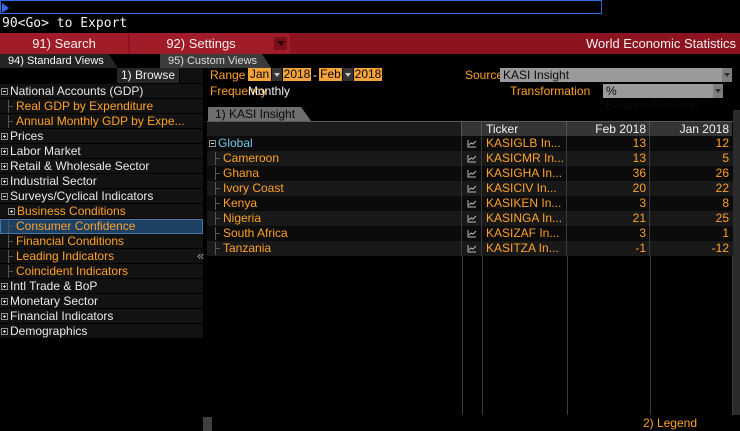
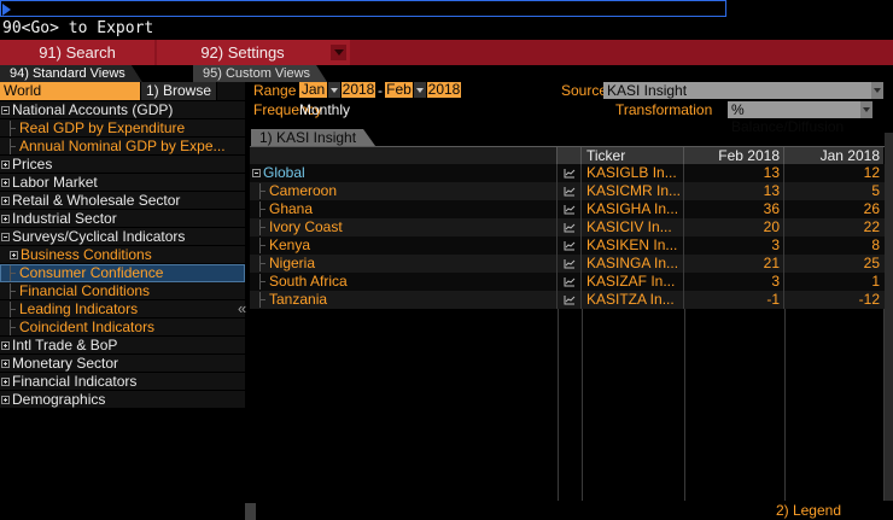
  90<Go> to Export
  91) Search
  92) Settings
- World Economic Statistics
  94) Standard Views
  95) Custom Views
+ World
  1) Browse
  National Accounts (GDP)
  Real GDP by Expenditure
- Annual Monthly GDP by Expe...
+ Annual Nominal GDP by Expe...
  Prices
  Labor Market
  Retail & Wholesale Sector
  Industrial Sector
  Surveys/Cyclical Indicators
  Business Conditions
  Consumer Confidence
  Financial Conditions
  Leading Indicators
  Coincident Indicators
  Intl Trade & BoP
  Monetary Sector
  Financial Indicators
  Demographics
  «
  Range
  Jan
  2018
  -
  Feb
  2018
  Sourc
  KASI Insight
  Frequency
  Monthly
  Transformation
  1) KASI Insight
  Ticker
  Feb 2018
  Jan 2018
  Global
  KASIGLB In...
  13
  12
  Cameroon
  KASICMR In...
  13
  5
  Ghana
  KASIGHA In...
  36
  26
  Ivory Coast
  KASICIV In...
  20
  22
  Kenya
  KASIKEN In...
  3
  8
  Nigeria
  KASINGA In...
  21
  25
  South Africa
  KASIZAF In...
  3
  1
  Tanzania
  KASITZA In...
  -1
  -12
  2) Legend
